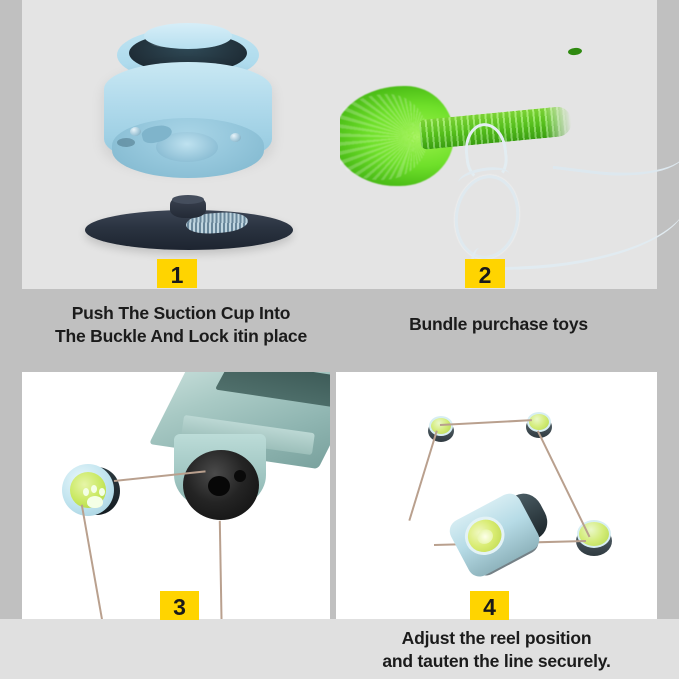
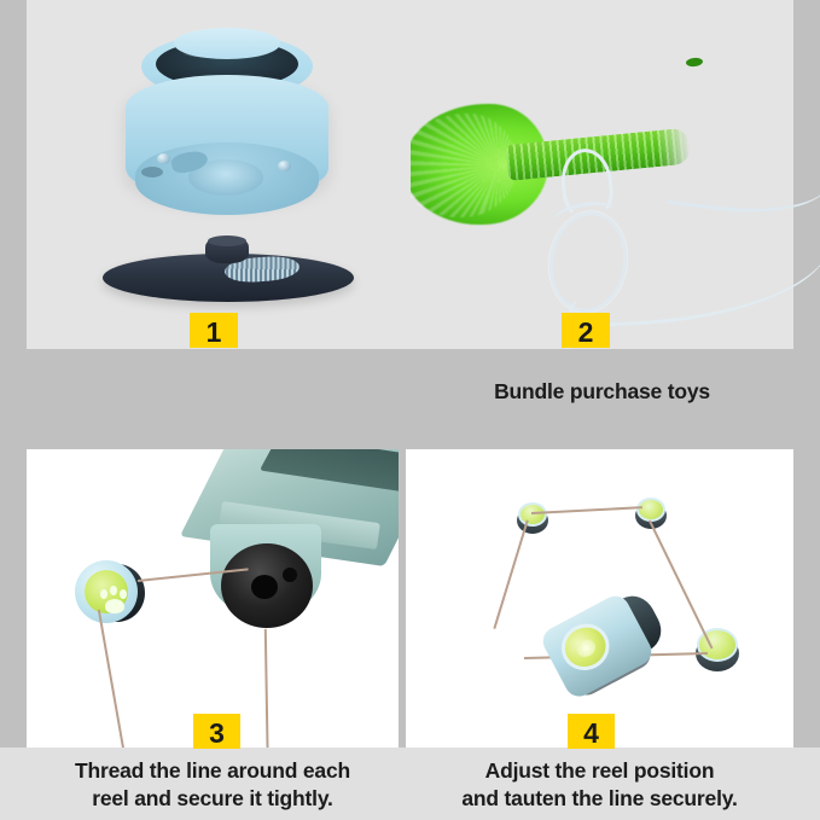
  1
  2
- Push The Suction Cup Into
- The Buckle And Lock itin place
  Bundle purchase toys
  3
  4
+ Thread the line around each
+ reel and secure it tightly.
  Adjust the reel position
  and tauten the line securely.
